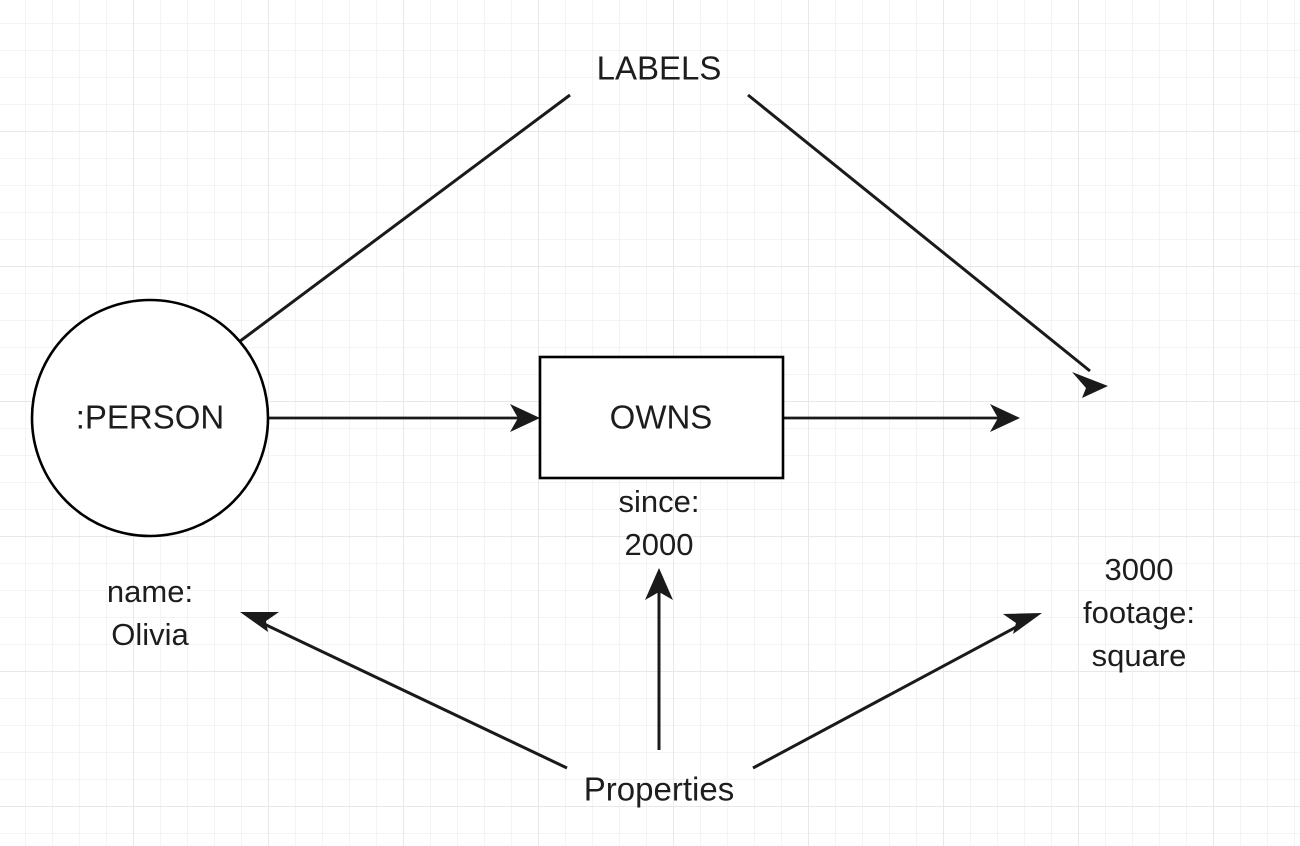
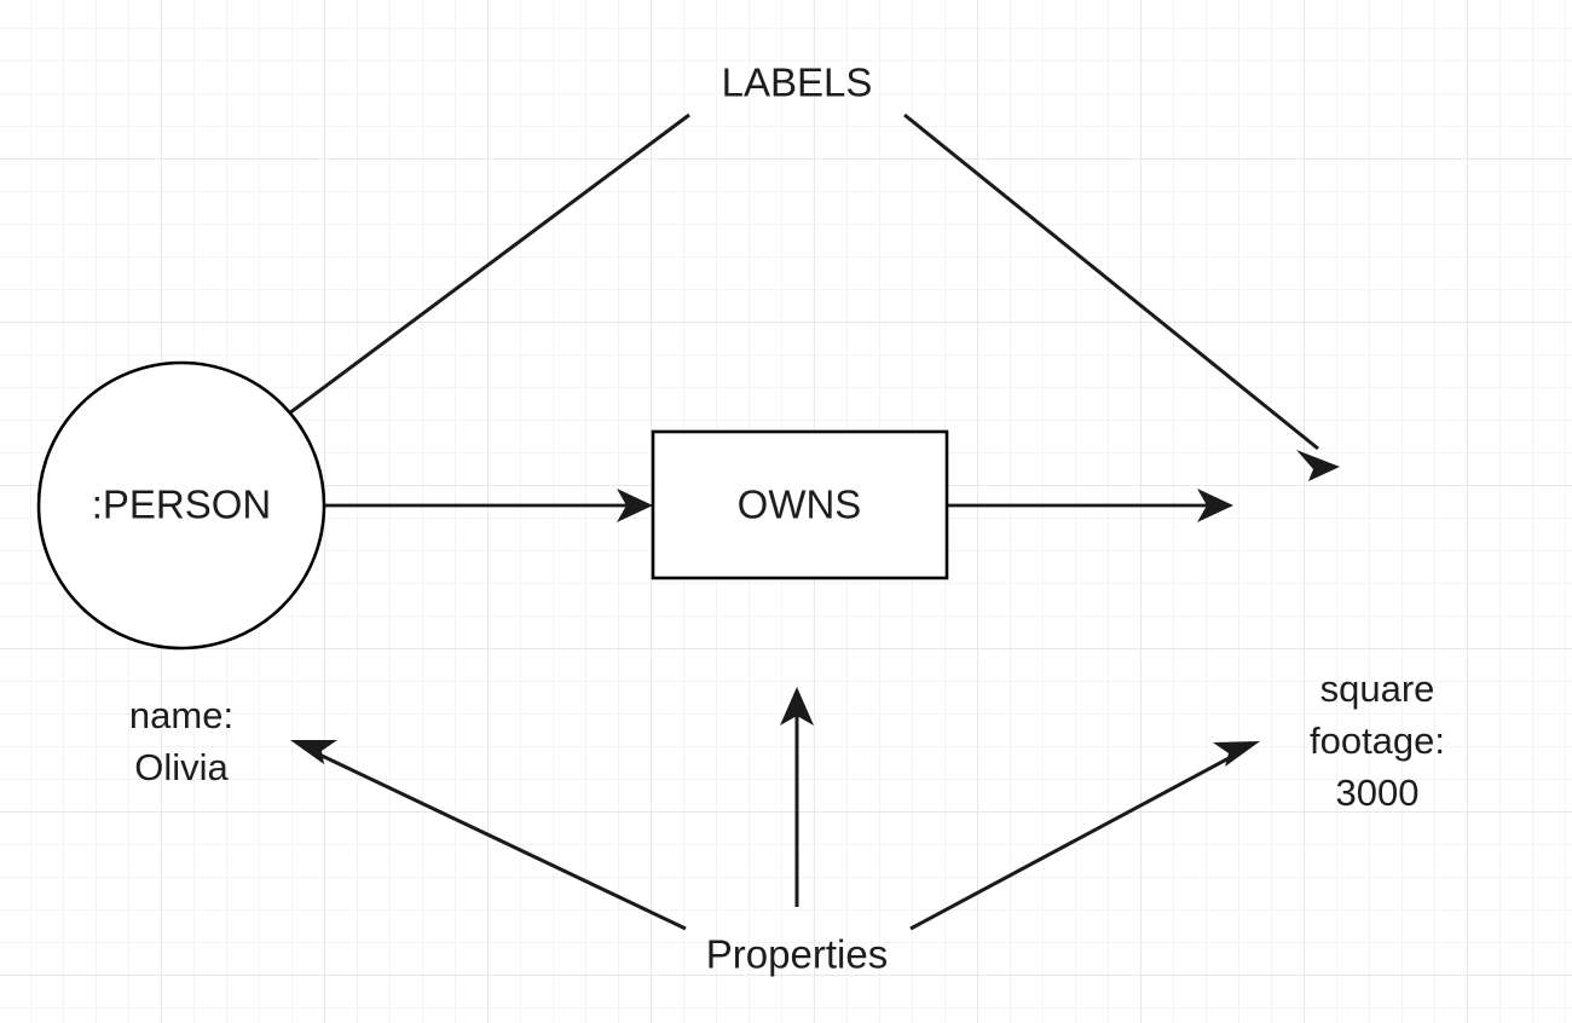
  LABELS
  :PERSON
  OWNS
  name:
  Olivia
- since:
- 2000
- 3000
+ square
  footage:
- square
+ 3000
  Properties
